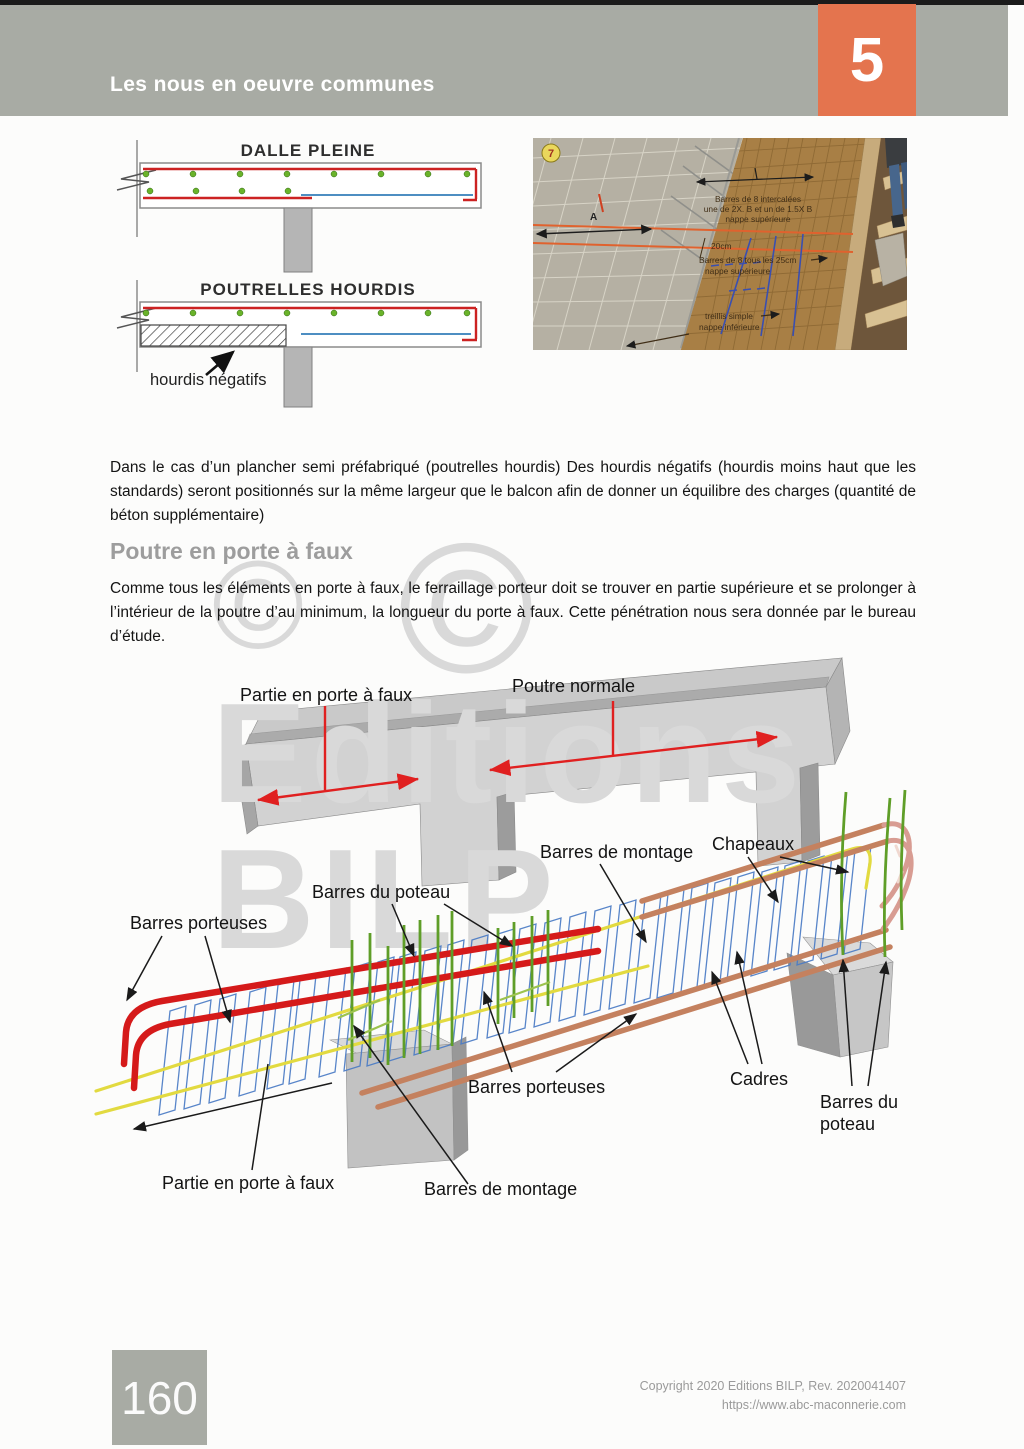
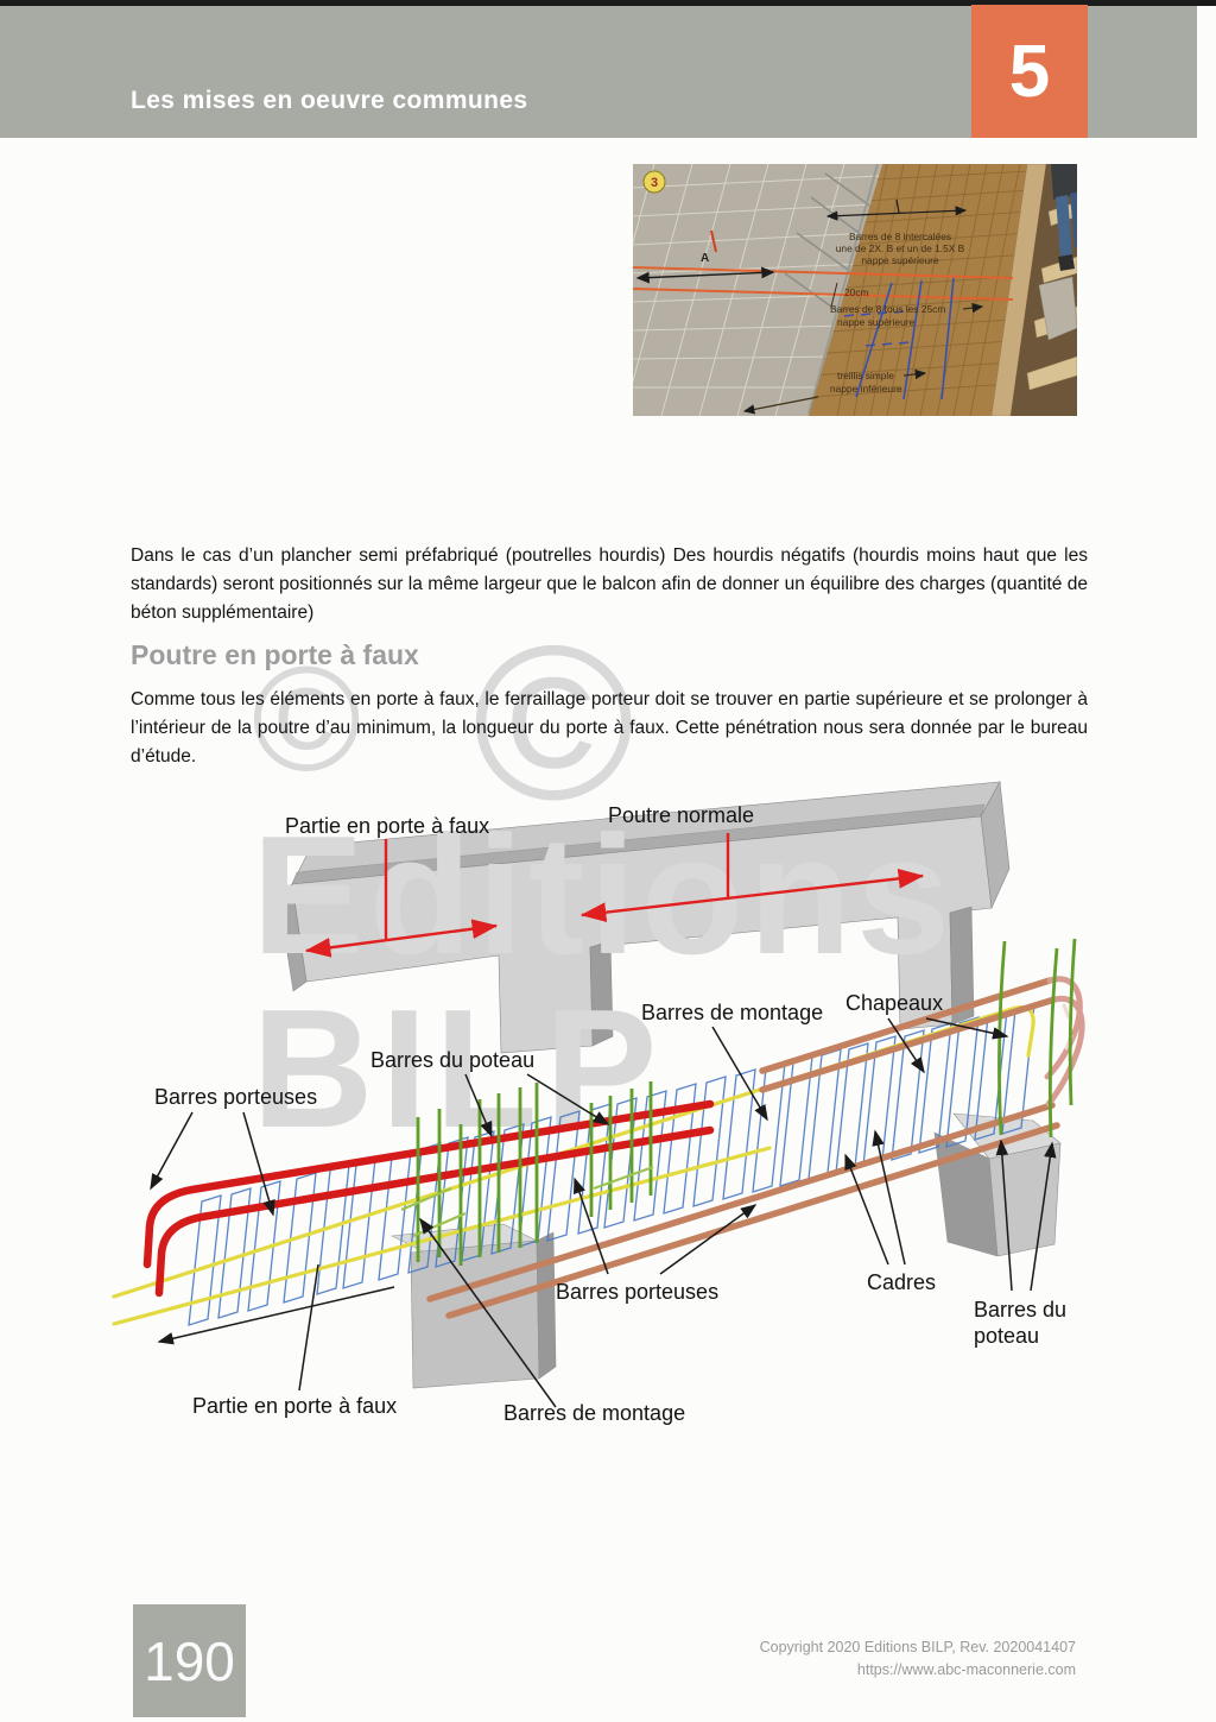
- Les nous en oeuvre communes
+ Les mises en oeuvre communes
  5
- DALLE PLEINE
- POUTRELLES HOURDIS
- hourdis négatifs
  A
  Barres de 8 intercalées
  une de 2X. B et un de 1.5X B
  nappe supérieure
  20cm
  Barres de 8 tous les 25cm
  nappe supérieure
  treillis simple
  nappe inférieure
- 7
+ 3
  Dans le cas d’un plancher semi préfabriqué (poutrelles hourdis) Des hourdis négatifs (hourdis moins haut que les standards) seront positionnés sur la même largeur que le balcon afin de donner un équilibre des charges (quantité de béton supplémentaire)
  Poutre en porte à faux
  Comme tous les éléments en porte à faux, le ferraillage porteur doit se trouver en partie supérieure et se prolonger à l’intérieur de la poutre d’au minimum, la longueur du porte à faux. Cette pénétration nous sera donnée par le bureau d’étude.
  ©
  ©
  Editions
  BILP
  Partie en porte à faux
  Poutre normale
  Barres de montage
  Chapeaux
  Barres du poteau
  Barres porteuses
  Barres porteuses
  Cadres
  Barres du
  poteau
  Partie en porte à faux
  Barres de montage
- 160
+ 190
  Copyright 2020 Editions BILP, Rev. 2020041407
  https://www.abc-maconnerie.com
